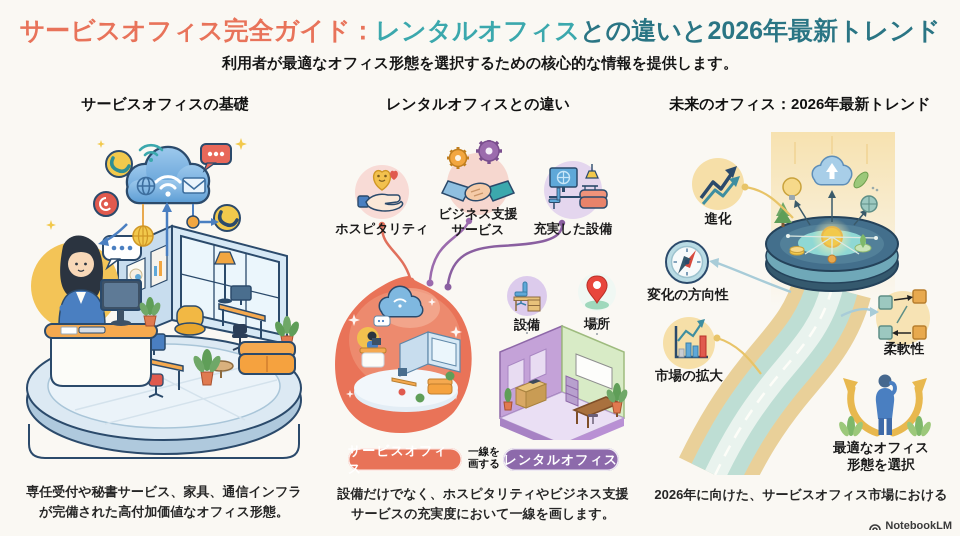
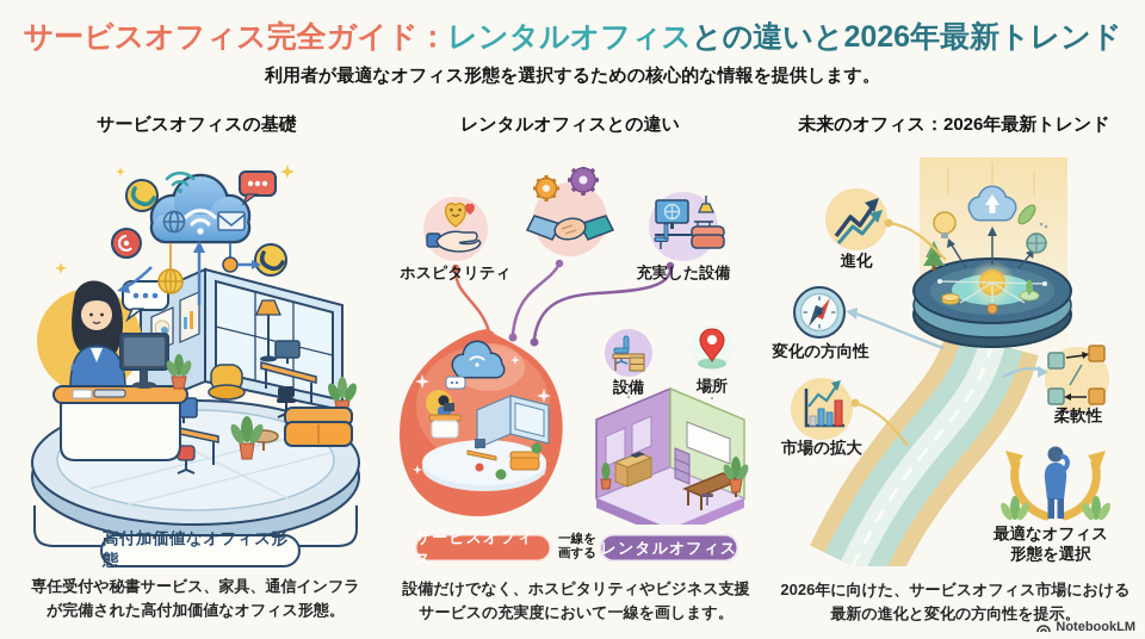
  サービスオフィス完全ガイド：レンタルオフィスとの違いと2026年最新トレンド
  利用者が最適なオフィス形態を選択するための核心的な情報を提供します。
  サービスオフィスの基礎
  レンタルオフィスとの違い
  未来のオフィス：2026年最新トレンド
+ 高付加価値なオフィス形態
  専任受付や秘書サービス、家具、通信インフラ
  が完備された高付加価値なオフィス形態。
  ホスピタリティ
- ビジネス支援
- サービス
  充実した設備
  設備
  場所
  サービスオフィス
  一線を
  画する
  レンタルオフィス
  設備だけでなく、ホスピタリティやビジネス支援
  サービスの充実度において一線を画します。
  進化
  変化の方向性
  市場の拡大
  柔軟性
  最適なオフィス
  形態を選択
  2026年に向けた、サービスオフィス市場における
+ 最新の進化と変化の方向性を提示。
  NotebookLM
